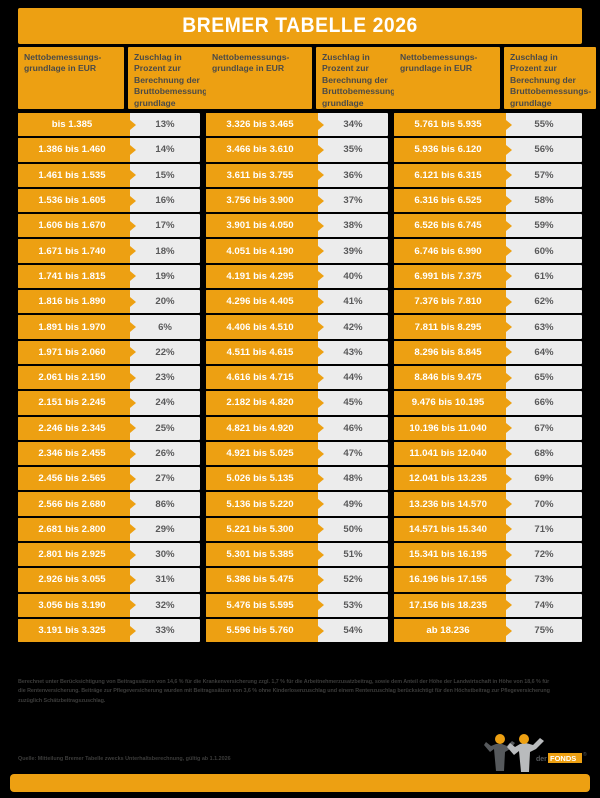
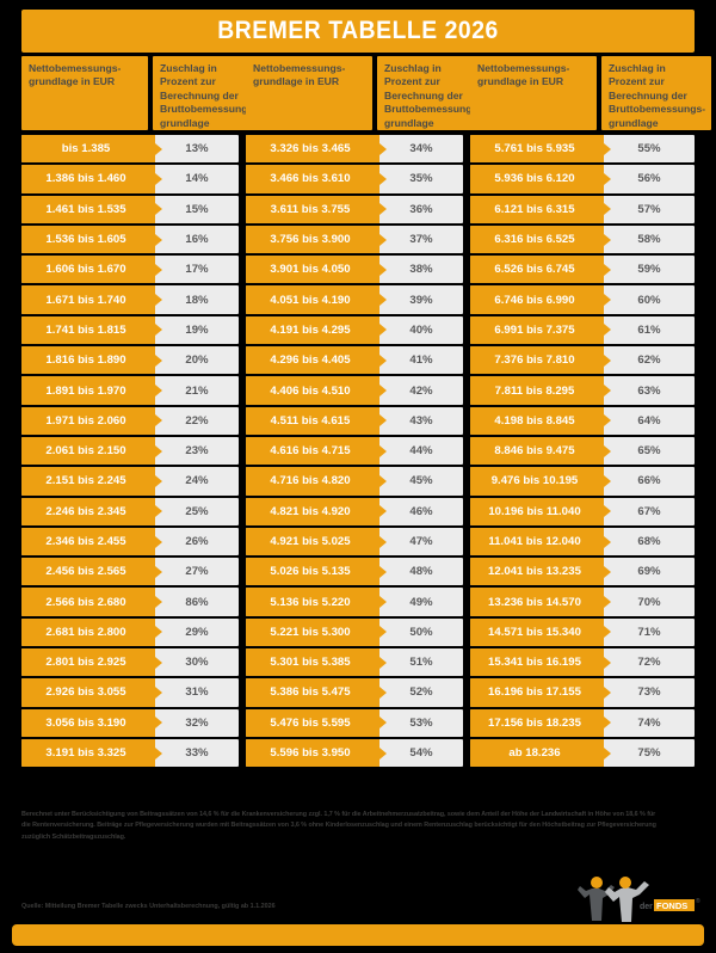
  BREMER TABELLE 2026
  Nettobemessungs-grundlage in EUR
  Zuschlag in Prozent zur Berechnung der Bruttobemessunggrundlage
  Nettobemessungs-grundlage in EUR
  Zuschlag in Prozent zur Berechnung der Bruttobemessunggrundlage
  Nettobemessungs-grundlage in EUR
  Zuschlag in Prozent zur Berechnung der Bruttobemessungs-grundlage
  bis 1.385
  13%
  1.386 bis 1.460
  14%
  1.461 bis 1.535
  15%
  1.536 bis 1.605
  16%
  1.606 bis 1.670
  17%
  1.671 bis 1.740
  18%
  1.741 bis 1.815
  19%
  1.816 bis 1.890
  20%
  1.891 bis 1.970
- 6%
+ 21%
  1.971 bis 2.060
  22%
  2.061 bis 2.150
  23%
  2.151 bis 2.245
  24%
  2.246 bis 2.345
  25%
  2.346 bis 2.455
  26%
  2.456 bis 2.565
  27%
  2.566 bis 2.680
  86%
  2.681 bis 2.800
  29%
  2.801 bis 2.925
  30%
  2.926 bis 3.055
  31%
  3.056 bis 3.190
  32%
  3.191 bis 3.325
  33%
  3.326 bis 3.465
  34%
  3.466 bis 3.610
  35%
  3.611 bis 3.755
  36%
  3.756 bis 3.900
  37%
  3.901 bis 4.050
  38%
  4.051 bis 4.190
  39%
  4.191 bis 4.295
  40%
  4.296 bis 4.405
  41%
  4.406 bis 4.510
  42%
  4.511 bis 4.615
  43%
  4.616 bis 4.715
  44%
- 2.182 bis 4.820
+ 4.716 bis 4.820
  45%
  4.821 bis 4.920
  46%
  4.921 bis 5.025
  47%
  5.026 bis 5.135
  48%
  5.136 bis 5.220
  49%
  5.221 bis 5.300
  50%
  5.301 bis 5.385
  51%
  5.386 bis 5.475
  52%
  5.476 bis 5.595
  53%
- 5.596 bis 5.760
+ 5.596 bis 3.950
  54%
  5.761 bis 5.935
  55%
  5.936 bis 6.120
  56%
  6.121 bis 6.315
  57%
  6.316 bis 6.525
  58%
  6.526 bis 6.745
  59%
  6.746 bis 6.990
  60%
  6.991 bis 7.375
  61%
  7.376 bis 7.810
  62%
  7.811 bis 8.295
  63%
- 8.296 bis 8.845
+ 4.198 bis 8.845
  64%
  8.846 bis 9.475
  65%
  9.476 bis 10.195
  66%
  10.196 bis 11.040
  67%
  11.041 bis 12.040
  68%
  12.041 bis 13.235
  69%
  13.236 bis 14.570
  70%
  14.571 bis 15.340
  71%
  15.341 bis 16.195
  72%
  16.196 bis 17.155
  73%
  17.156 bis 18.235
  74%
  ab 18.236
  75%
  FONDS
